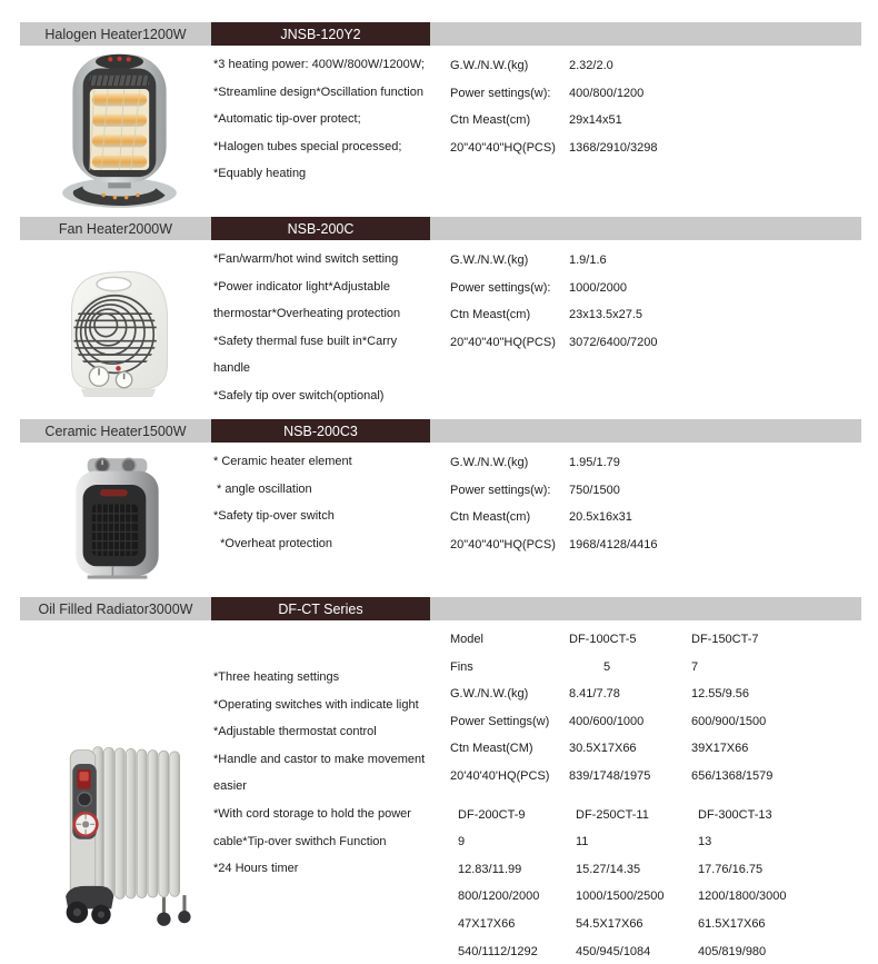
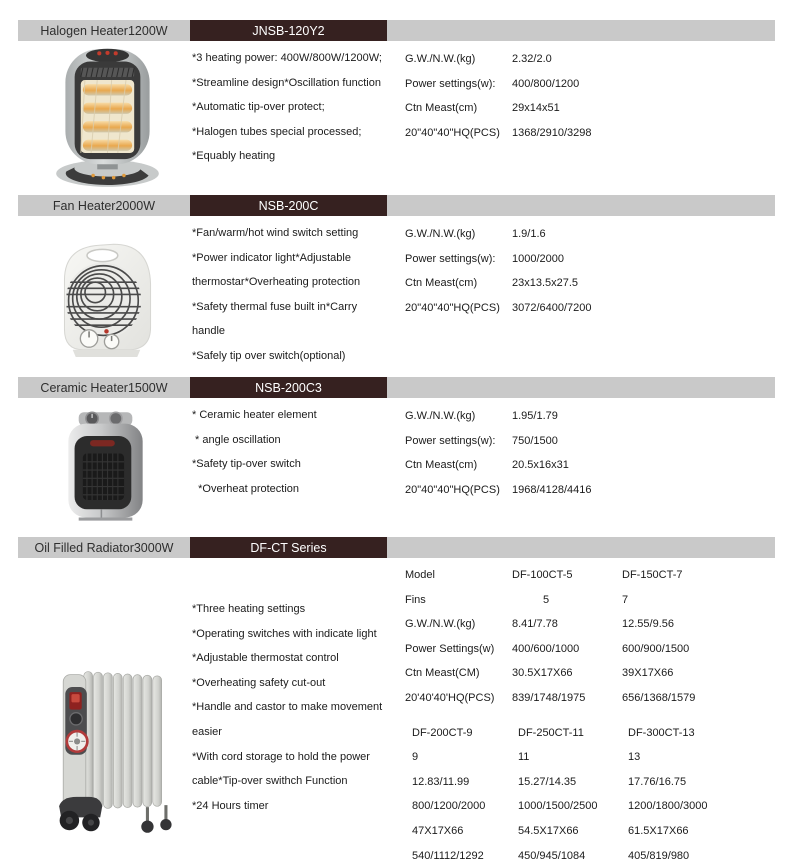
  Halogen Heater1200W
  JNSB-120Y2
  *3 heating power: 400W/800W/1200W;
  *Streamline design*Oscillation function
  *Automatic tip-over protect;
  *Halogen tubes special processed;
  *Equably heating
  G.W./N.W.(kg)
  2.32/2.0
  Power settings(w):
  400/800/1200
  Ctn Meast(cm)
  29x14x51
  20"40"40"HQ(PCS)
  1368/2910/3298
  Fan Heater2000W
  NSB-200C
  *Fan/warm/hot wind switch setting
  *Power indicator light*Adjustable
  thermostar*Overheating protection
  *Safety thermal fuse built in*Carry
  handle
  *Safely tip over switch(optional)
  G.W./N.W.(kg)
  1.9/1.6
  Power settings(w):
  1000/2000
  Ctn Meast(cm)
  23x13.5x27.5
  20"40"40"HQ(PCS)
  3072/6400/7200
  Ceramic Heater1500W
  NSB-200C3
  * Ceramic heater element
  * angle oscillation
  *Safety tip-over switch
  *Overheat protection
  G.W./N.W.(kg)
  1.95/1.79
  Power settings(w):
  750/1500
  Ctn Meast(cm)
  20.5x16x31
  20"40"40"HQ(PCS)
  1968/4128/4416
  Oil Filled Radiator3000W
  DF-CT Series
  *Three heating settings
  *Operating switches with indicate light
  *Adjustable thermostat control
+ *Overheating safety cut-out
  *Handle and castor to make movement
  easier
  *With cord storage to hold the power
  cable*Tip-over swithch Function
  *24 Hours timer
  Model
  DF-100CT-5
  DF-150CT-7
  Fins
  5
  7
  G.W./N.W.(kg)
  8.41/7.78
  12.55/9.56
  Power Settings(w)
  400/600/1000
  600/900/1500
  Ctn Meast(CM)
  30.5X17X66
  39X17X66
  20'40'40'HQ(PCS)
  839/1748/1975
  656/1368/1579
  DF-200CT-9
  DF-250CT-11
  DF-300CT-13
  9
  11
  13
  12.83/11.99
  15.27/14.35
  17.76/16.75
  800/1200/2000
  1000/1500/2500
  1200/1800/3000
  47X17X66
  54.5X17X66
  61.5X17X66
  540/1112/1292
  450/945/1084
  405/819/980
